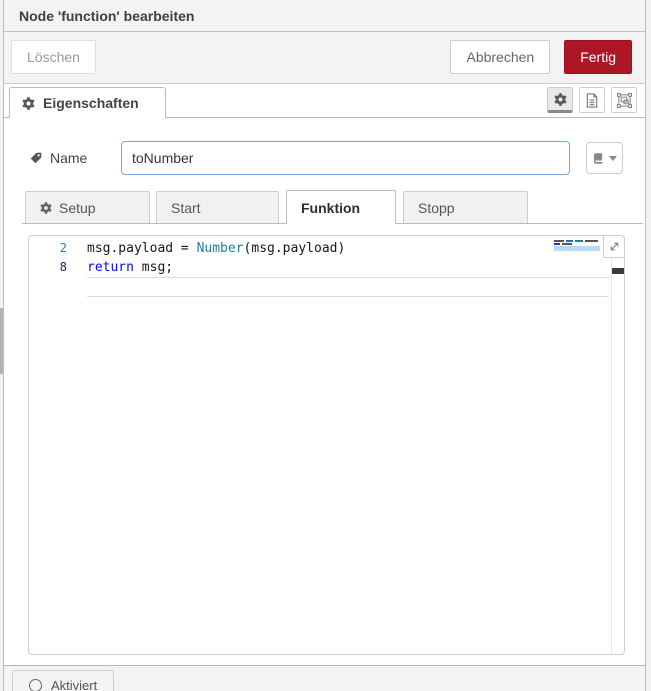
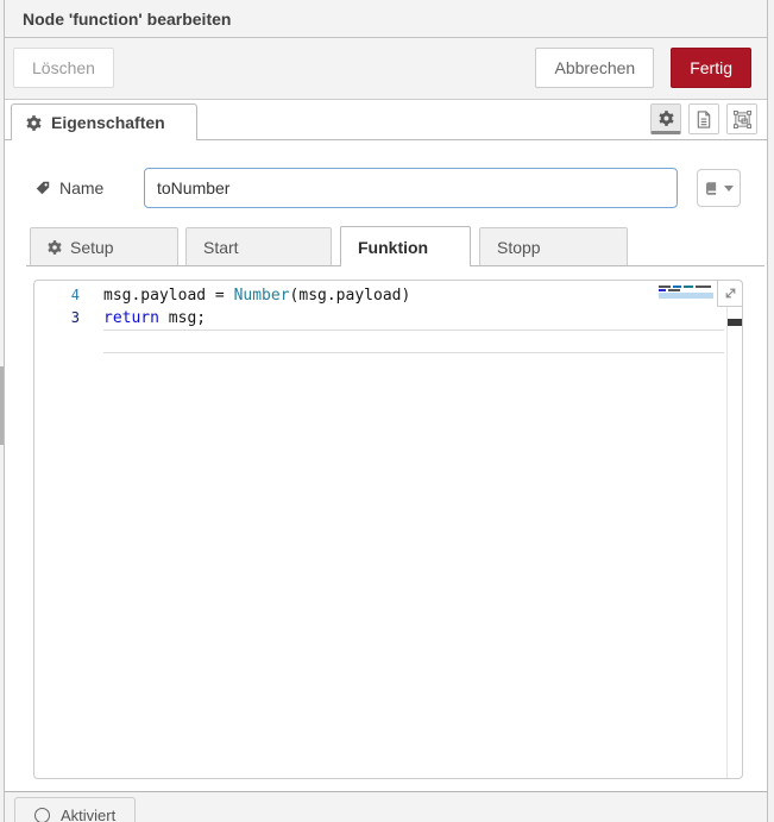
  Node 'function' bearbeiten
  Löschen
  Abbrechen
  Fertig
  Eigenschaften
  Name
  toNumber
  Setup
  Start
  Funktion
  Stopp
- 2
+ 4
  msg.payload = Number(msg.payload)
- 8
+ 3
  return msg;
  Aktiviert
